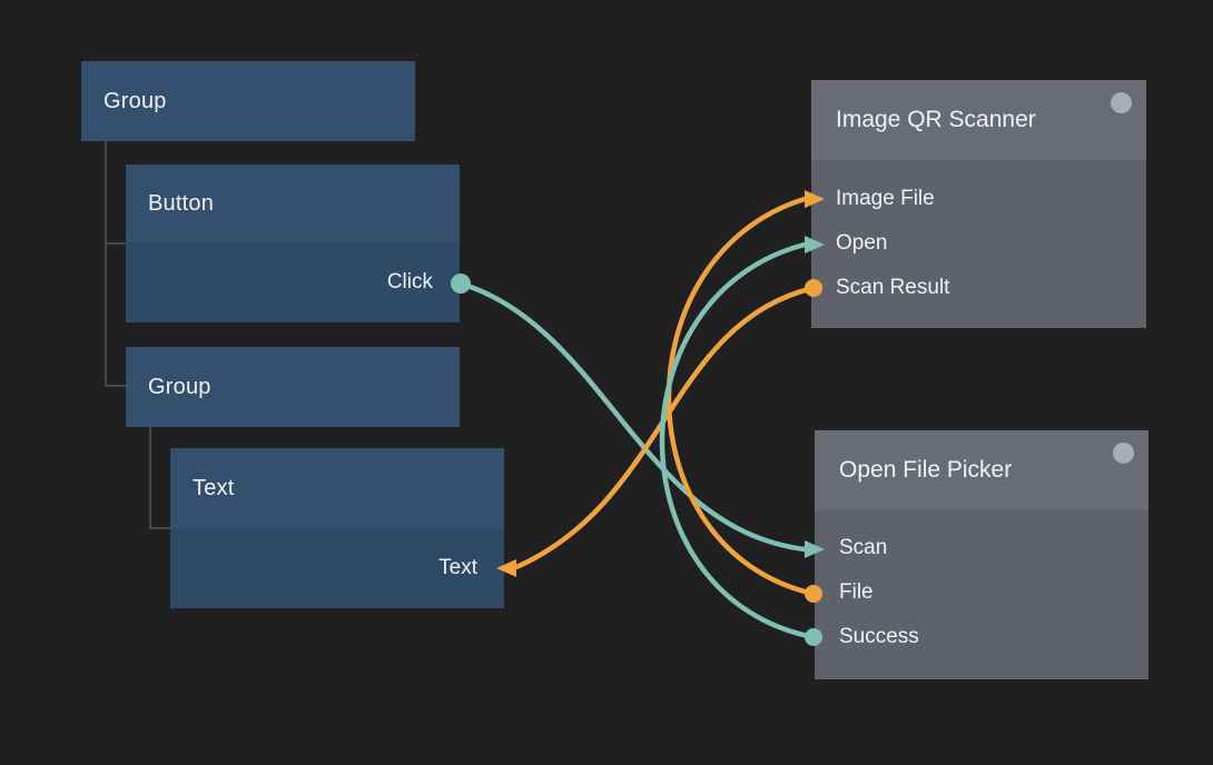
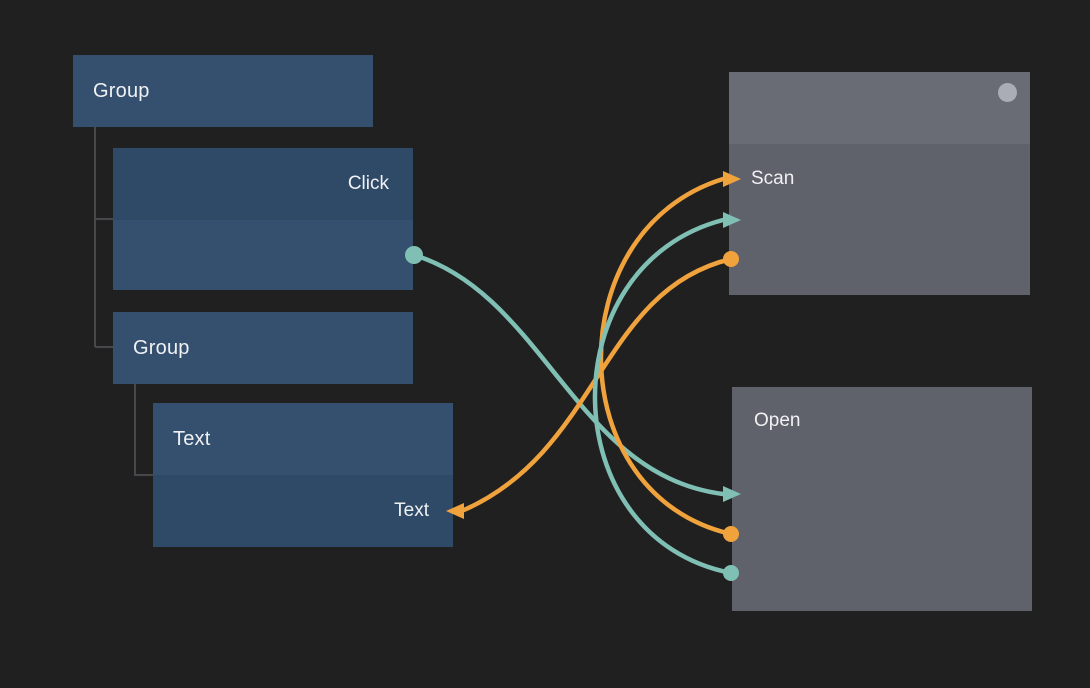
  Group
- Button
  Click
  Group
  Text
  Text
- Image QR Scanner
- Image File
- Open
+ Scan
- Scan Result
- Open File Picker
- Scan
+ Open
- File
- Success
